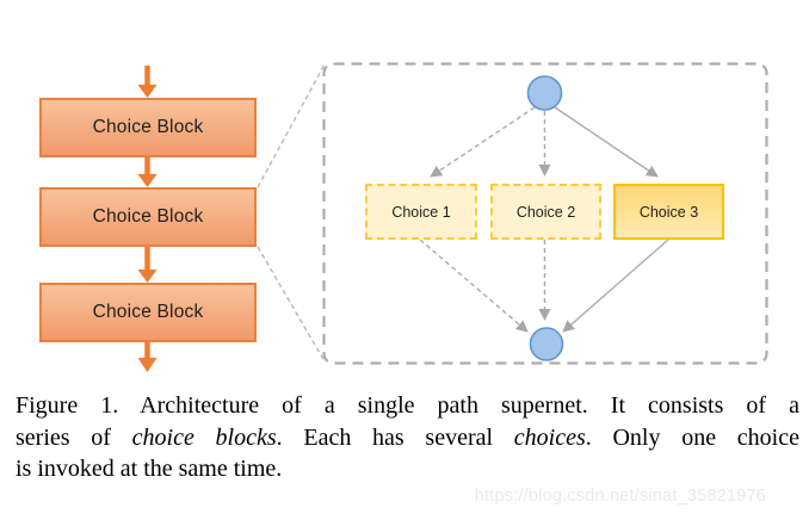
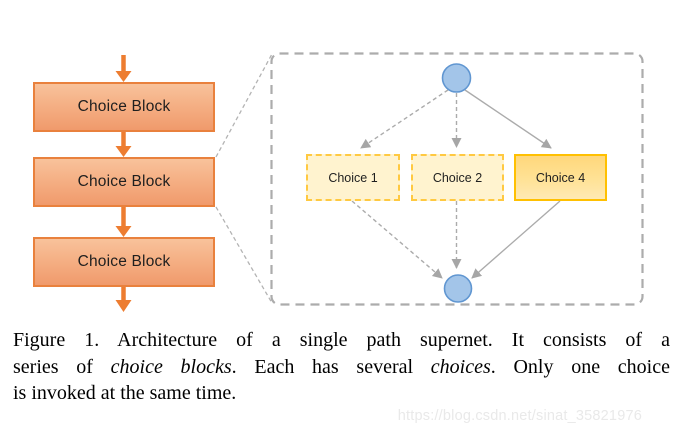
  Choice Block
  Choice Block
  Choice Block
  Choice 1
  Choice 2
- Choice 3
+ Choice 4
  Figure 1. Architecture of a single path supernet. It consists of a
  series of choice blocks. Each has several choices. Only one choice
  is invoked at the same time.
